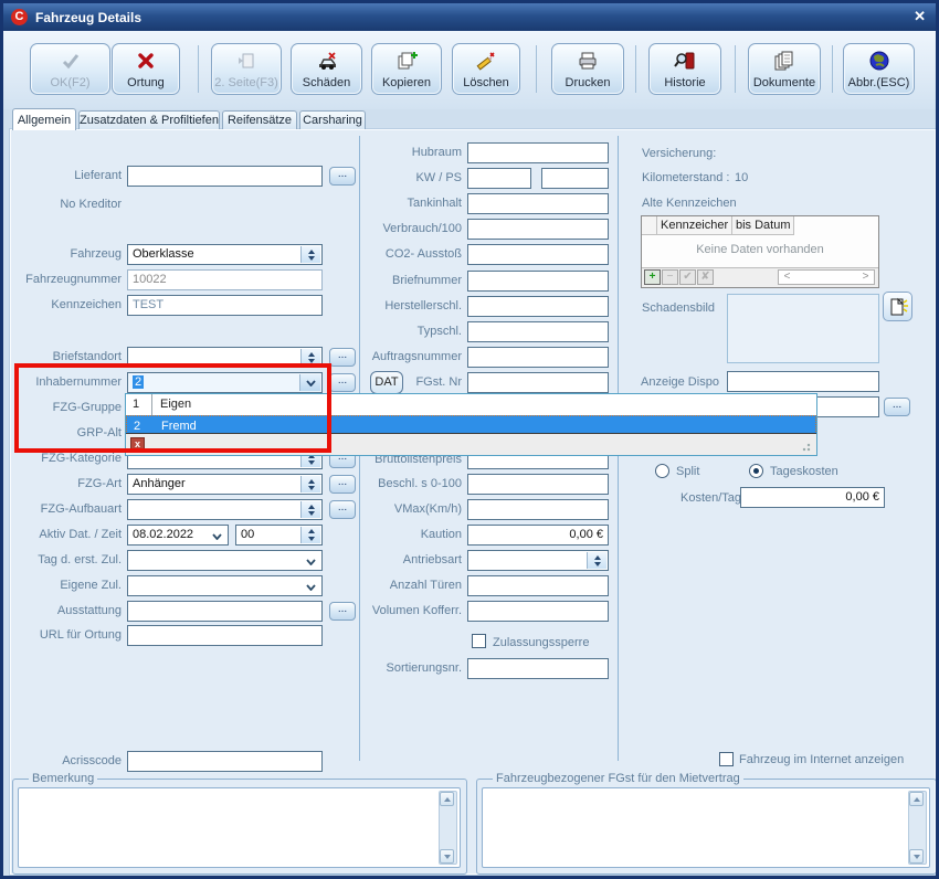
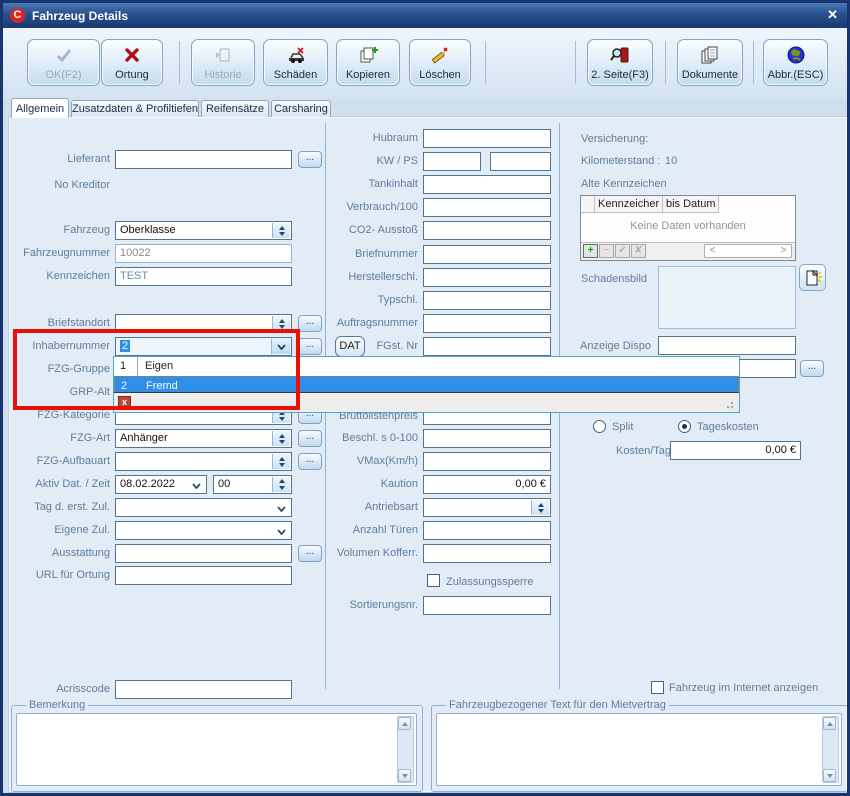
  C
  Fahrzeug Details
  ✕
  OK(F2)
  Ortung
- 2. Seite(F3)
+ Historie
  Schäden
  Kopieren
  Löschen
- Drucken
- Historie
+ 2. Seite(F3)
  Dokumente
  Abbr.(ESC)
  Allgemein
  Zusatzdaten & Profiltiefen
  Reifensätze
  Carsharing
  Lieferant
  ...
  No Kreditor
  Fahrzeug
  Oberklasse
  Fahrzeugnummer
  10022
  Kennzeichen
  TEST
  Briefstandort
  ...
  Inhabernummer
  2
  ...
  FZG-Gruppe
  GRP-Alt
  FZG-Kategorie
  ...
  FZG-Art
  Anhänger
  ...
  FZG-Aufbauart
  ...
  Aktiv Dat. / Zeit
  08.02.2022
  00
  Tag d. erst. Zul.
  Eigene Zul.
  Ausstattung
  ...
  URL für Ortung
  Acrisscode
  Hubraum
  KW / PS
  Tankinhalt
  Verbrauch/100
  CO2- Ausstoß
  Briefnummer
  Herstellerschl.
  Typschl.
  Auftragsnummer
  DAT
  FGst. Nr
  Bruttolistenpreis
  Beschl. s 0-100
  VMax(Km/h)
  Kaution
  0,00 €
  Antriebsart
  Anzahl Türen
  Volumen Kofferr.
  Zulassungssperre
  Sortierungsnr.
  Versicherung:
  Kilometerstand :
  10
  Alte Kennzeichen
  Kennzeicher
  bis Datum
  Keine Daten vorhanden
  +
  −
  ✔
  ✘
  <
  >
  Schadensbild
  Anzeige Dispo
  ...
  Split
  Tageskosten
  Kosten/Tag
  0,00 €
  Fahrzeug im Internet anzeigen
  Bemerkung
- Fahrzeugbezogener FGst für den Mietvertrag
+ Fahrzeugbezogener Text für den Mietvertrag
  1
  Eigen
  2
  Fremd
  x
